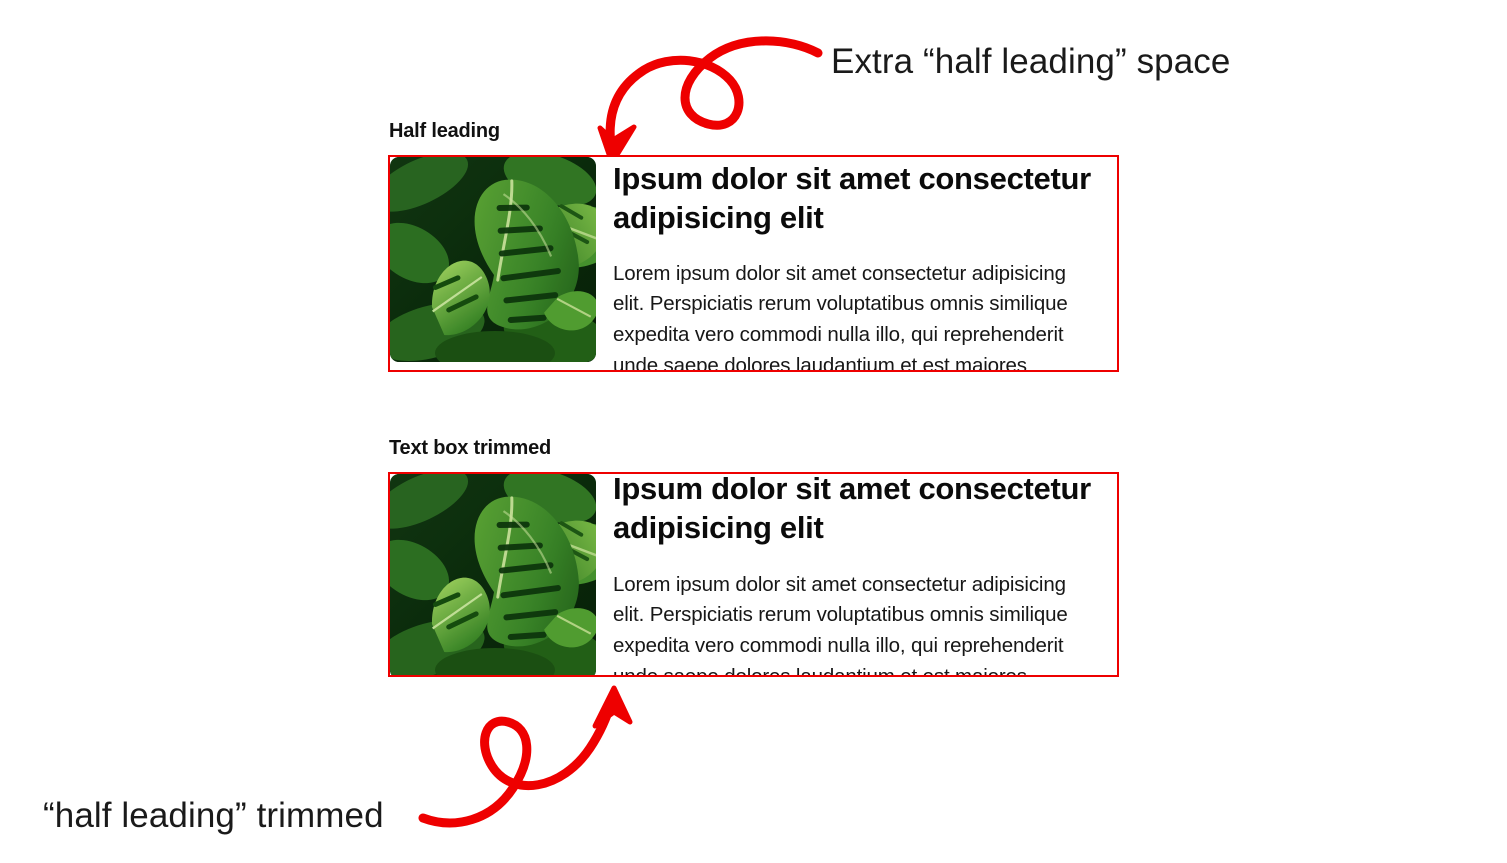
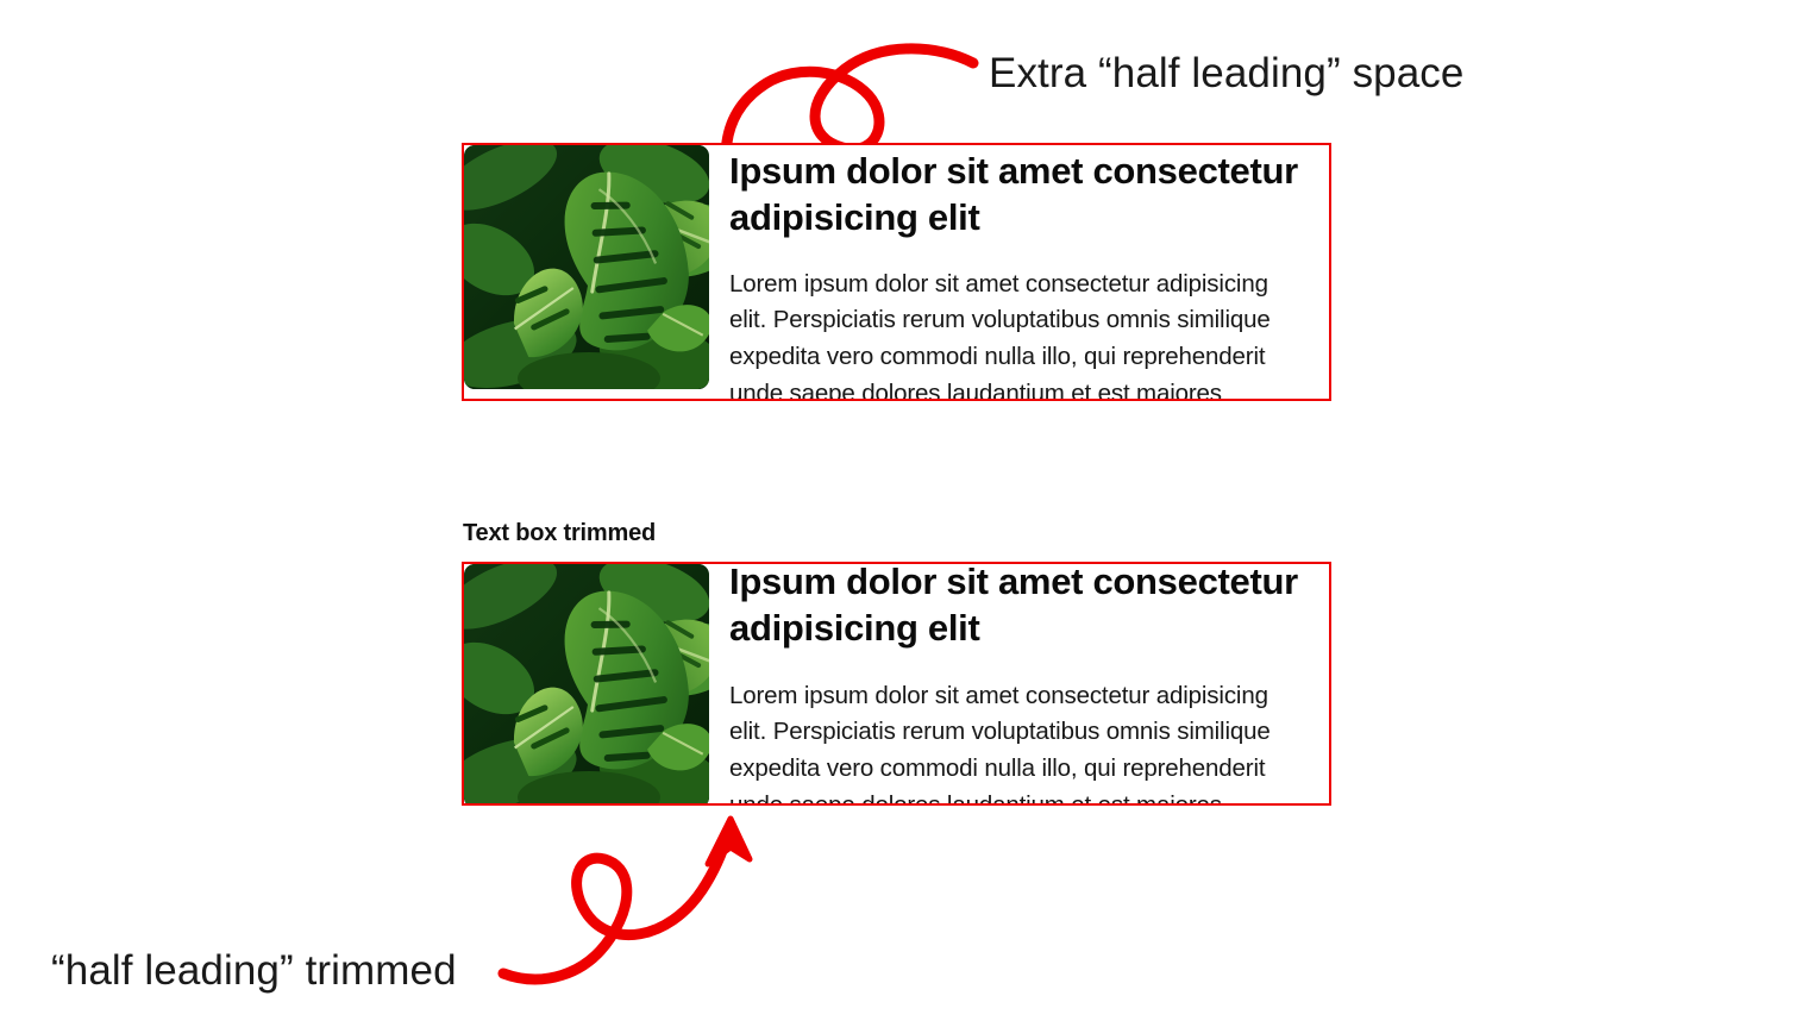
  Extra “half leading” space
  “half leading” trimmed
- Half leading
  Ipsum dolor sit amet consectetur adipisicing elit
  Lorem ipsum dolor sit amet consectetur adipisicing elit. Perspiciatis rerum voluptatibus omnis similique expedita vero commodi nulla illo, qui reprehenderit unde saepe dolores laudantium et est maiores
  Text box trimmed
  Ipsum dolor sit amet consectetur adipisicing elit
  Lorem ipsum dolor sit amet consectetur adipisicing elit. Perspiciatis rerum voluptatibus omnis similique expedita vero commodi nulla illo, qui reprehenderit
